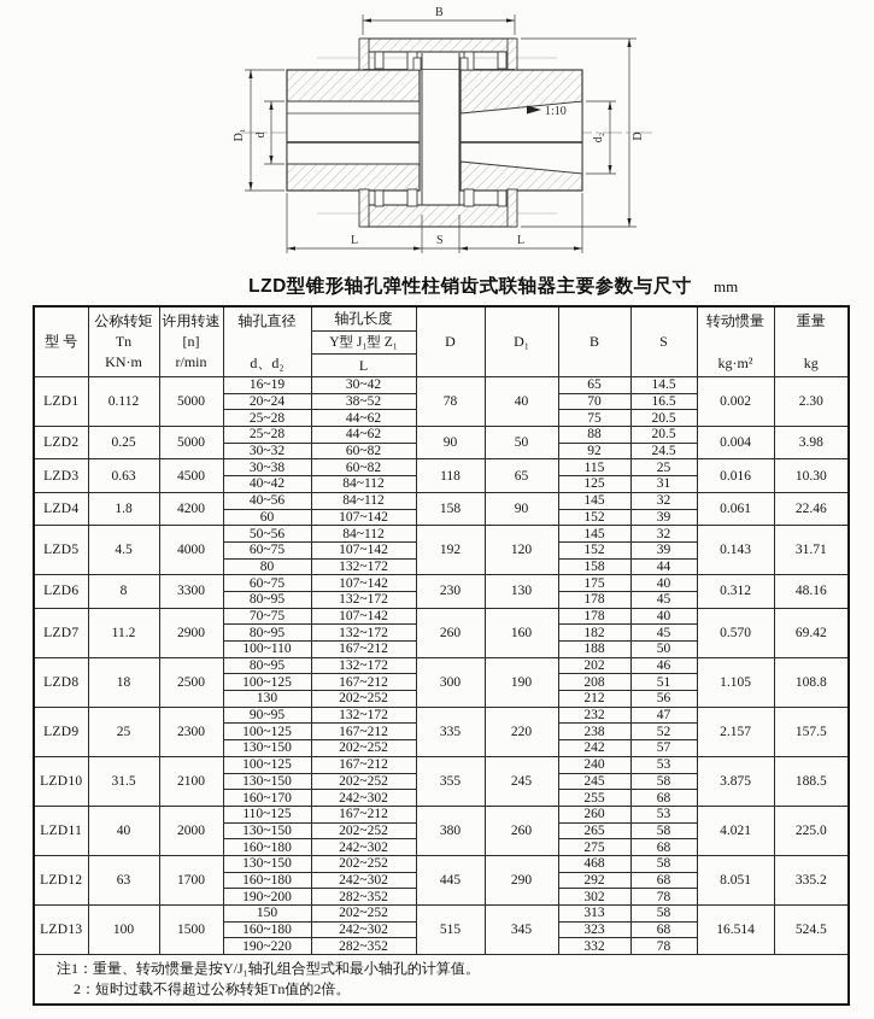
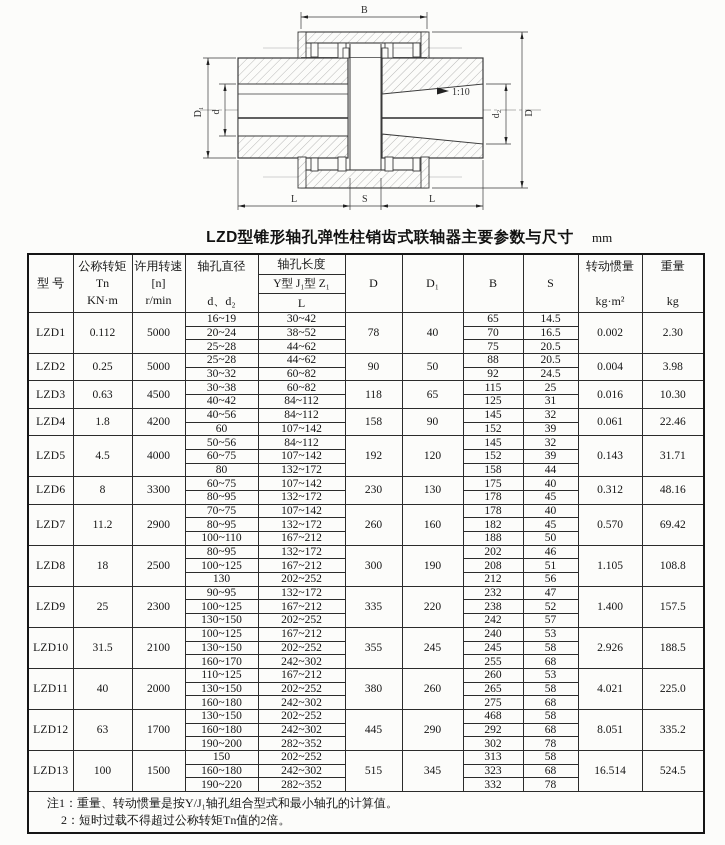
  1:10
  B
  L
  S
  L
  LZD型锥形轴孔弹性柱销齿式联轴器主要参数与尺寸
  mm
  型 号	公称转矩 Tn KN·m	许用转速 [n] r/min	轴孔直径 d、d₂	轴孔长度	D	D₁	B	S	转动惯量 kg·m²	重量 kg
  Y型 J₁型 Z₁
  L
  LZD1	0.112	5000	16~19	30~42	78	40	65	14.5	0.002	2.30
  20~24	38~52	70	16.5
  25~28	44~62	75	20.5
  LZD2	0.25	5000	25~28	44~62	90	50	88	20.5	0.004	3.98
  30~32	60~82	92	24.5
  LZD3	0.63	4500	30~38	60~82	118	65	115	25	0.016	10.30
  40~42	84~112	125	31
  LZD4	1.8	4200	40~56	84~112	158	90	145	32	0.061	22.46
  60	107~142	152	39
  LZD5	4.5	4000	50~56	84~112	192	120	145	32	0.143	31.71
  60~75	107~142	152	39
  80	132~172	158	44
  LZD6	8	3300	60~75	107~142	230	130	175	40	0.312	48.16
  80~95	132~172	178	45
  LZD7	11.2	2900	70~75	107~142	260	160	178	40	0.570	69.42
  80~95	132~172	182	45
  100~110	167~212	188	50
  LZD8	18	2500	80~95	132~172	300	190	202	46	1.105	108.8
  100~125	167~212	208	51
  130	202~252	212	56
- LZD9	25	2300	90~95	132~172	335	220	232	47	2.157	157.5
+ LZD9	25	2300	90~95	132~172	335	220	232	47	1.400	157.5
  100~125	167~212	238	52
  130~150	202~252	242	57
- LZD10	31.5	2100	100~125	167~212	355	245	240	53	3.875	188.5
+ LZD10	31.5	2100	100~125	167~212	355	245	240	53	2.926	188.5
  130~150	202~252	245	58
  160~170	242~302	255	68
  LZD11	40	2000	110~125	167~212	380	260	260	53	4.021	225.0
  130~150	202~252	265	58
  160~180	242~302	275	68
  LZD12	63	1700	130~150	202~252	445	290	468	58	8.051	335.2
  160~180	242~302	292	68
  190~200	282~352	302	78
  LZD13	100	1500	150	202~252	515	345	313	58	16.514	524.5
  160~180	242~302	323	68
  190~220	282~352	332	78
  注1：重量、转动惯量是按Y/J₁轴孔组合型式和最小轴孔的计算值。 2：短时过载不得超过公称转矩Tn值的2倍。
